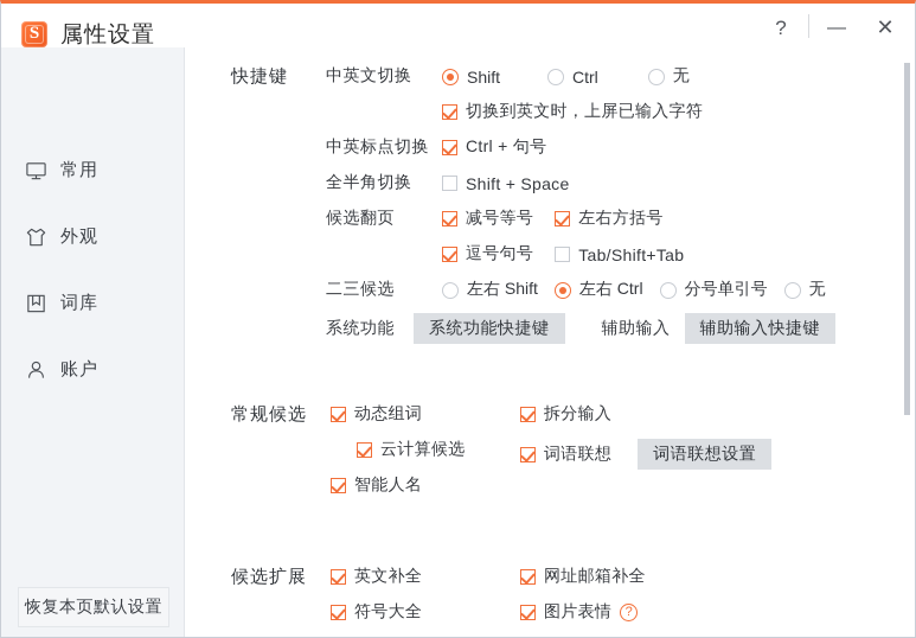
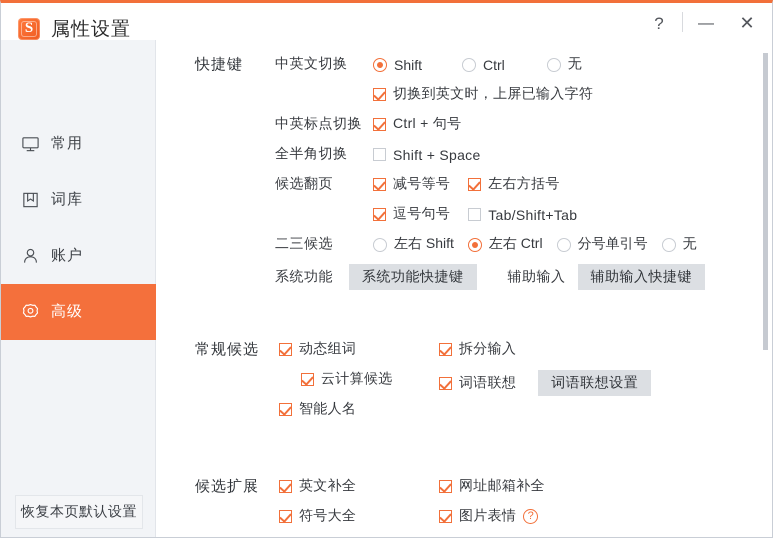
  S
  属性设置
  ?
  —
  ✕
  常用
- 外观
  词库
  账户
+ 高级
  恢复本页默认设置
  快捷键
  中英文切换
  Shift
  Ctrl
  无
  切换到英文时，上屏已输入字符
  中英标点切换
  Ctrl + 句号
  全半角切换
  Shift + Space
  候选翻页
  减号等号
  左右方括号
  逗号句号
  Tab/Shift+Tab
  二三候选
  左右 Shift
  左右 Ctrl
  分号单引号
  无
  系统功能
  系统功能快捷键
  辅助输入
  辅助输入快捷键
  常规候选
  动态组词
  拆分输入
  云计算候选
  词语联想
  词语联想设置
  智能人名
  候选扩展
  英文补全
  网址邮箱补全
  符号大全
  图片表情
  ?
